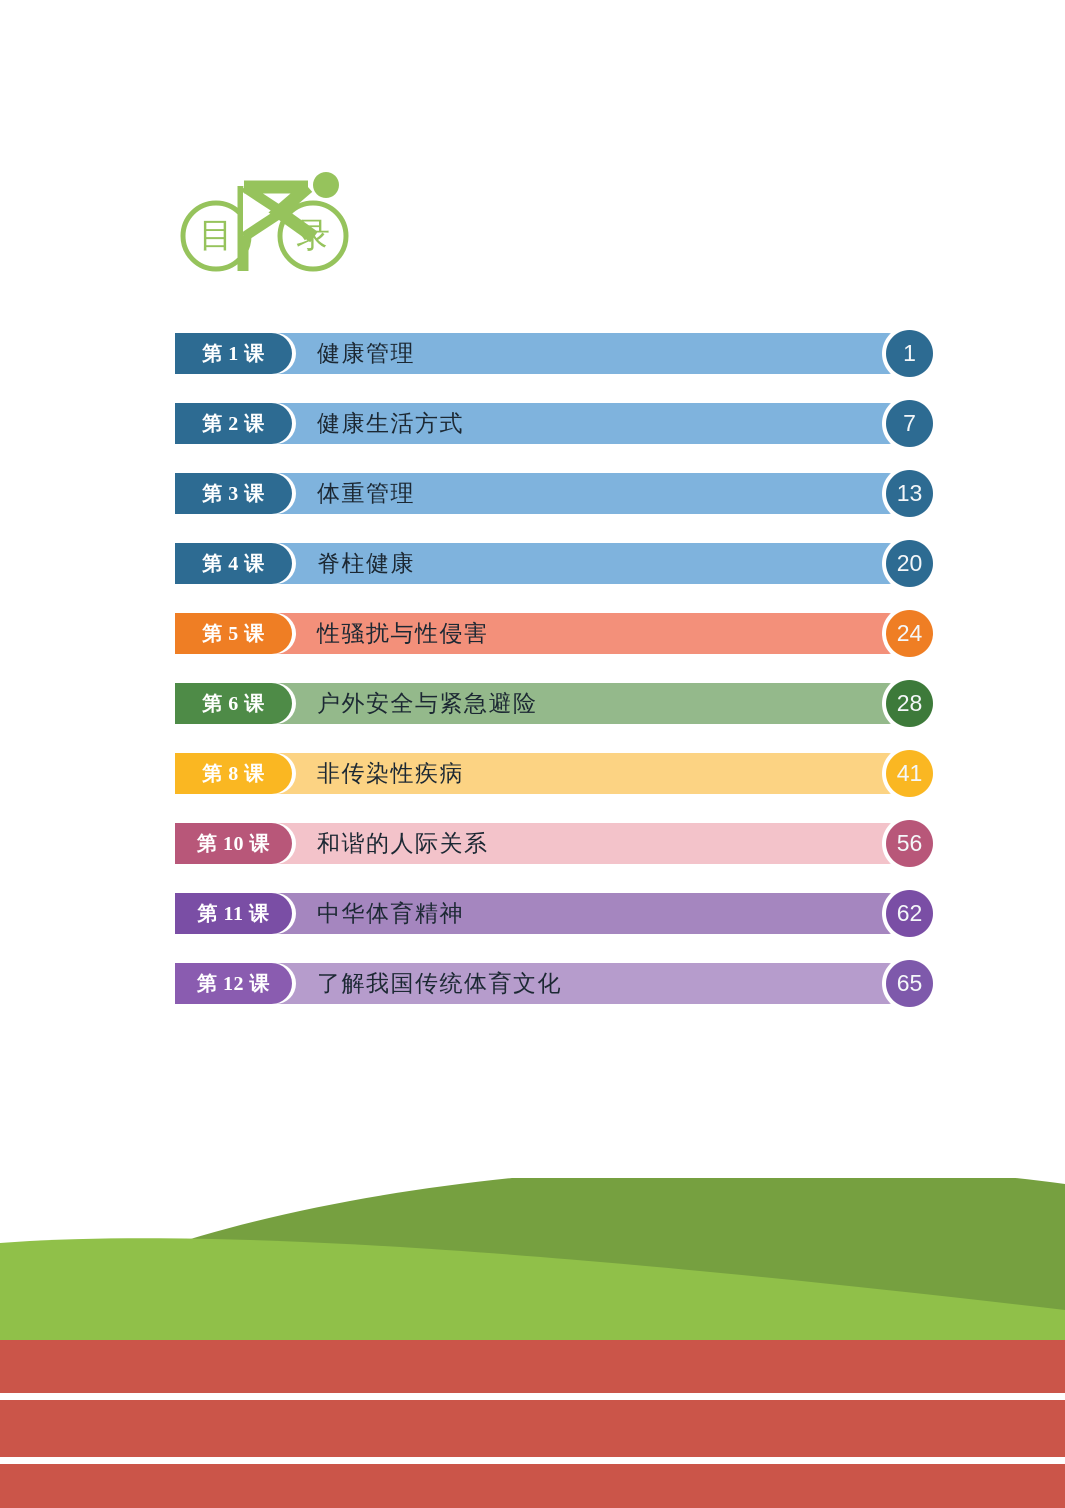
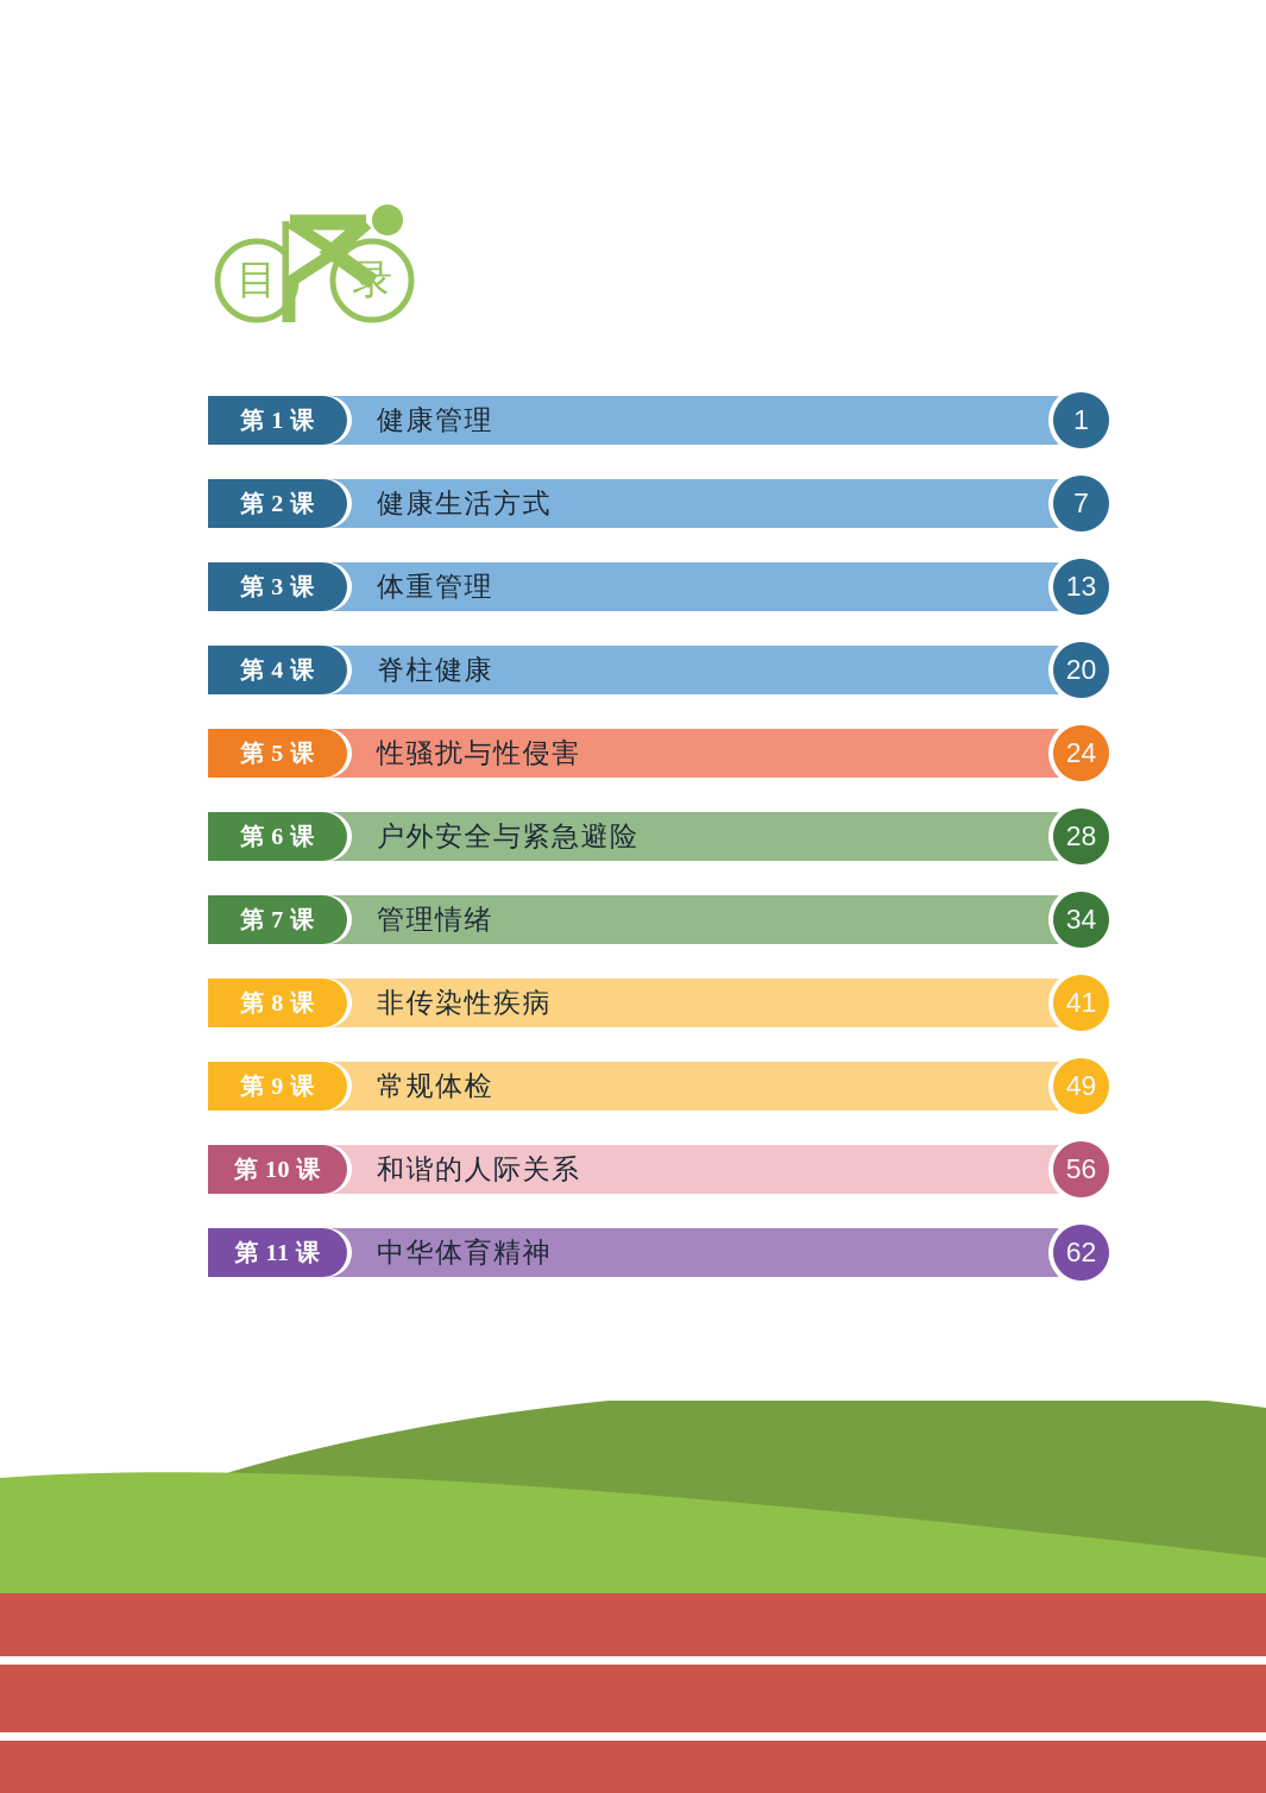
  目
  录
  第 1 课
  健康管理
  1
  第 2 课
  健康生活方式
  7
  第 3 课
  体重管理
  13
  第 4 课
  脊柱健康
  20
  第 5 课
  性骚扰与性侵害
  24
  第 6 课
  户外安全与紧急避险
  28
+ 第 7 课
+ 管理情绪
+ 34
  第 8 课
  非传染性疾病
  41
+ 第 9 课
+ 常规体检
+ 49
  第 10 课
  和谐的人际关系
  56
  第 11 课
  中华体育精神
  62
- 第 12 课
- 了解我国传统体育文化
- 65
